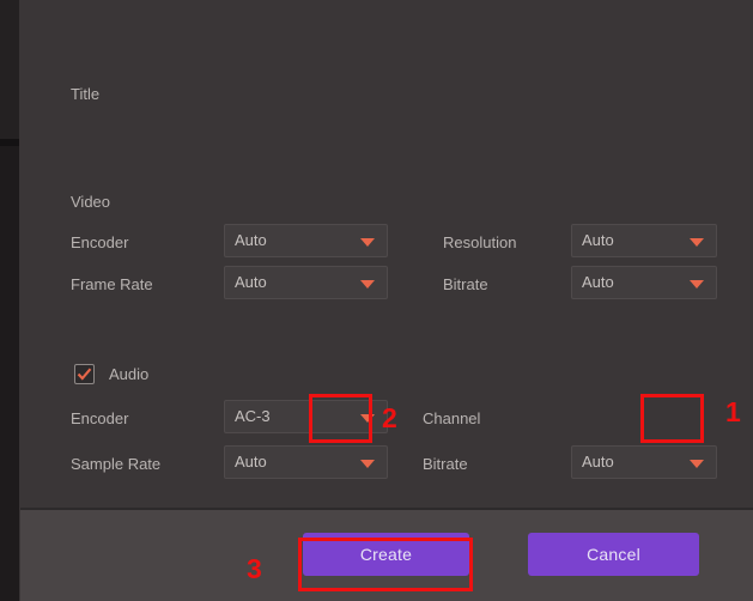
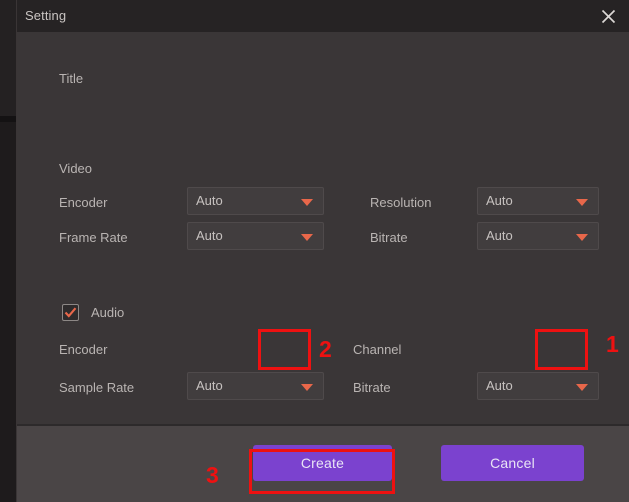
+ Setting
  Title
  Video
  Encoder
  Auto
  Resolution
  Auto
  Frame Rate
  Auto
  Bitrate
  Auto
  Audio
  Encoder
- AC-3
  Channel
  Sample Rate
  Auto
  Bitrate
  Auto
  Create
  Cancel
  2
  1
  3
